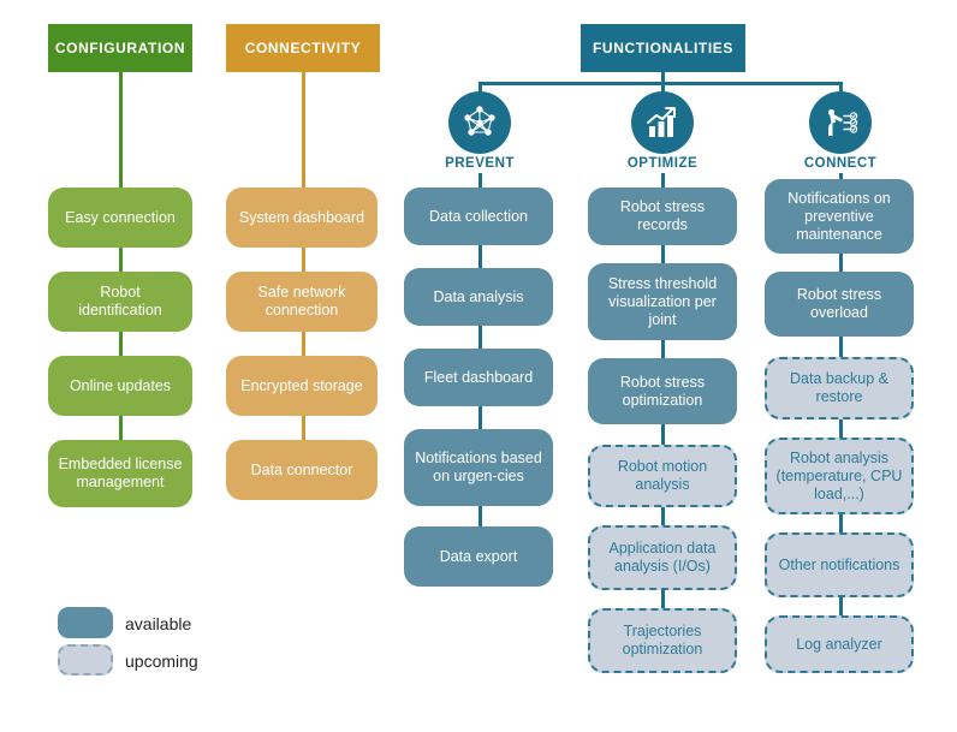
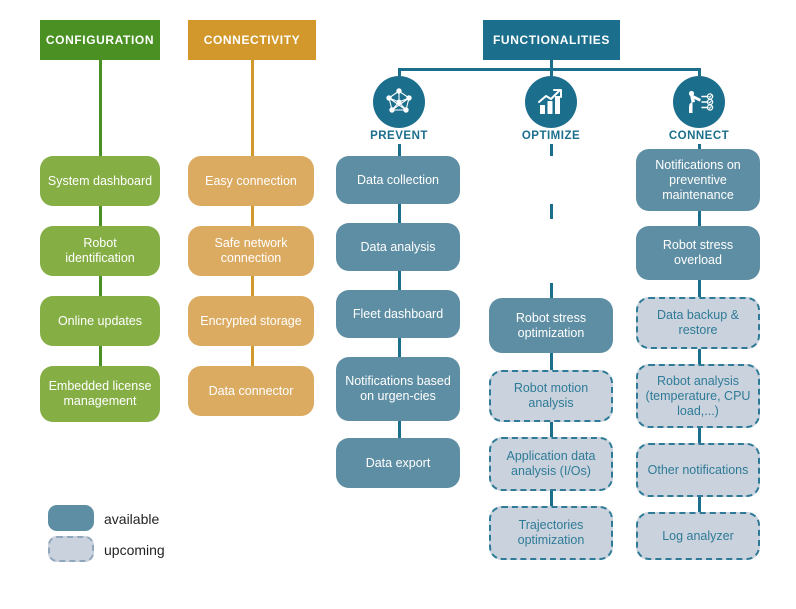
  CONFIGURATION
- Easy connection
+ System dashboard
  Robot identification
  Online updates
  Embedded license management
  CONNECTIVITY
- System dashboard
+ Easy connection
  Safe network connection
  Encrypted storage
  Data connector
  FUNCTIONALITIES
  PREVENT
  Data collection
  Data analysis
  Fleet dashboard
  Notifications based on urgen-cies
  Data export
  OPTIMIZE
- Robot stress records
- Stress threshold visualization per joint
  Robot stress optimization
  Robot motion analysis
  Application data analysis (I/Os)
  Trajectories optimization
  CONNECT
  Notifications on preventive maintenance
  Robot stress overload
  Data backup & restore
  Robot analysis (temperature, CPU load,...)
  Other notifications
  Log analyzer
  available
  upcoming
